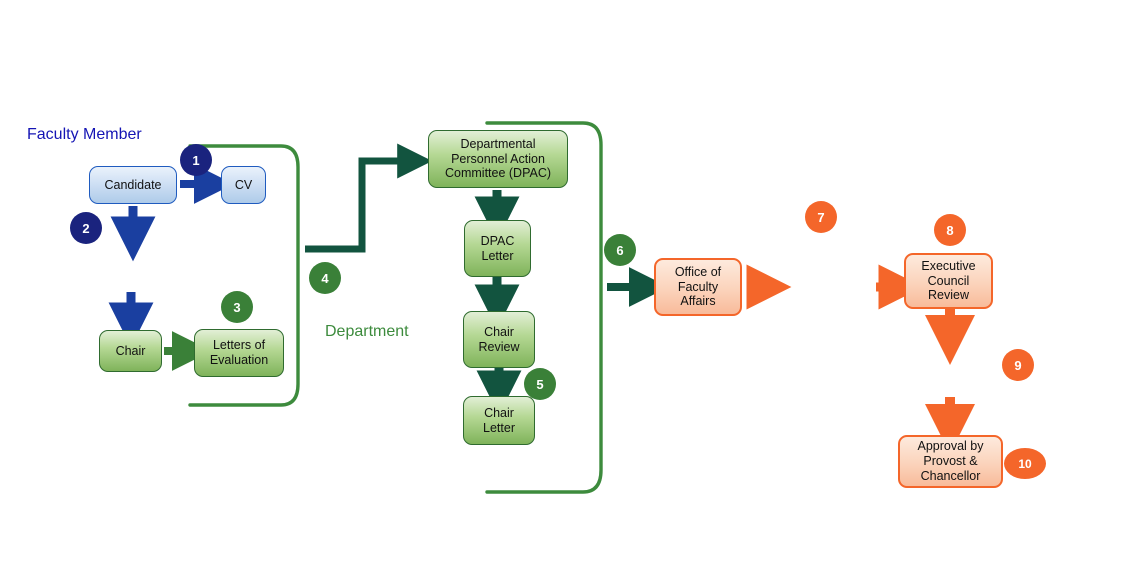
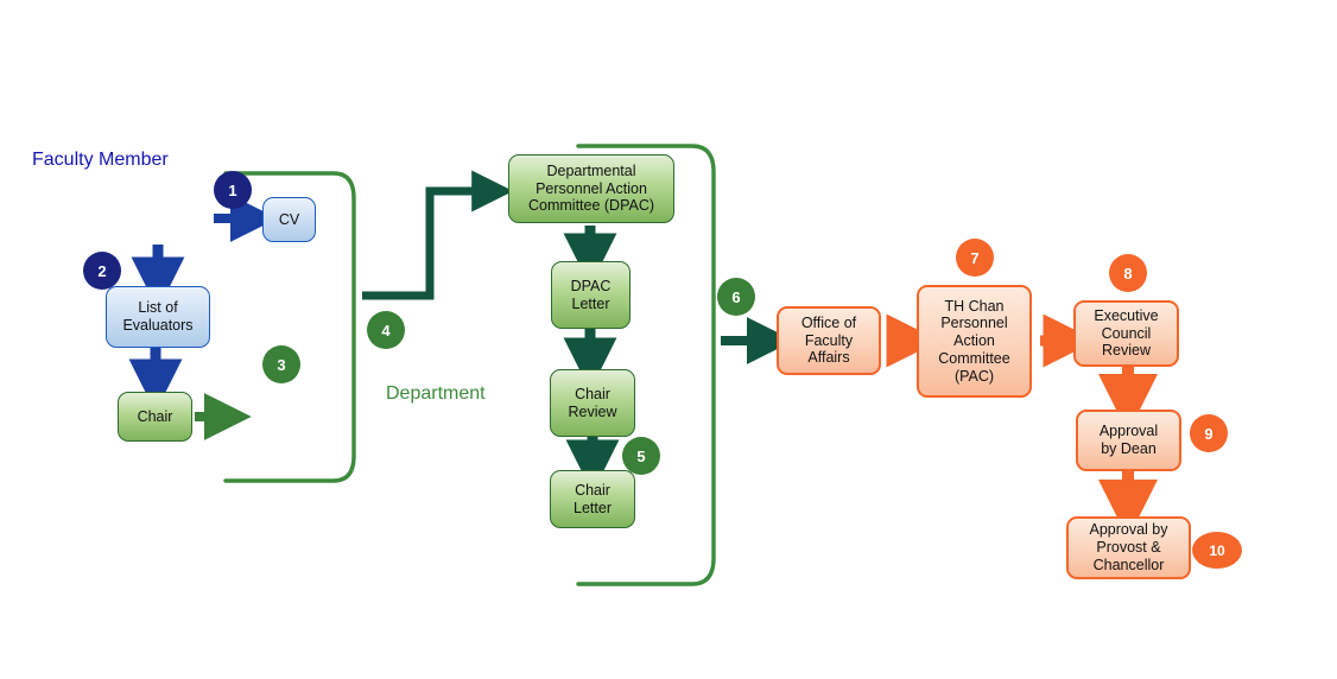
  Faculty Member
  Department
- Candidate
  CV
+ List of
+ Evaluators
  Chair
- Letters of
- Evaluation
  Departmental
  Personnel Action
  Committee (DPAC)
  DPAC
  Letter
  Chair
  Review
  Chair
  Letter
  Office of
  Faculty
  Affairs
+ TH Chan
+ Personnel
+ Action
+ Committee
+ (PAC)
  Executive
  Council
  Review
+ Approval
+ by Dean
  Approval by
  Provost &
  Chancellor
  1
  2
  3
  4
  5
  6
  7
  8
  9
  10
